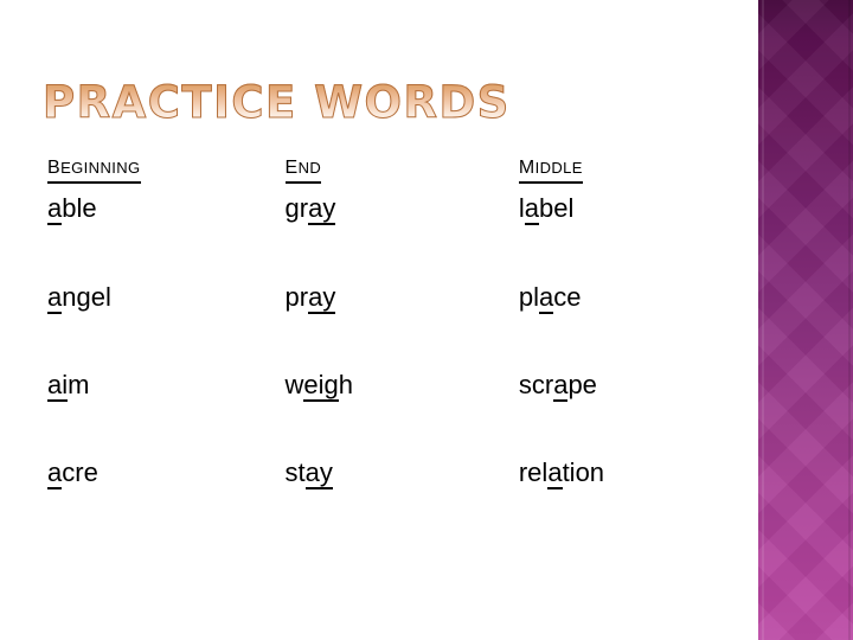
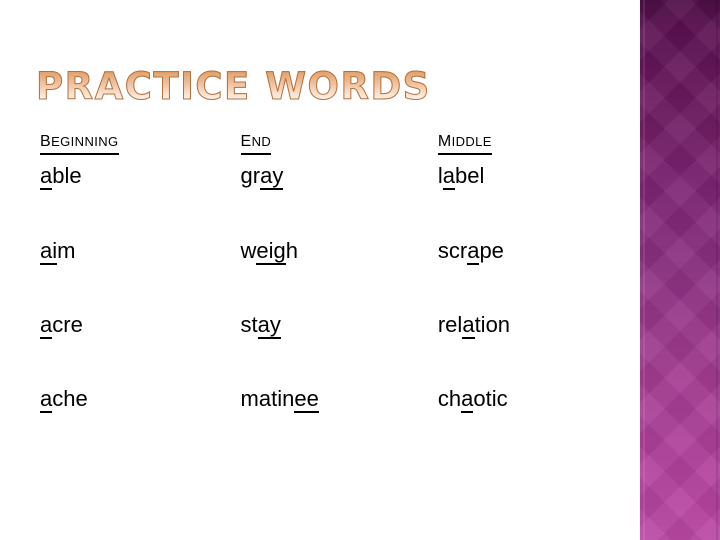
  PRACTICE WORDS
  beginning	end	middle
  able	gray	label
- angel	pray	place
  aim	weigh	scrape
  acre	stay	relation
+ ache	matinee	chaotic
